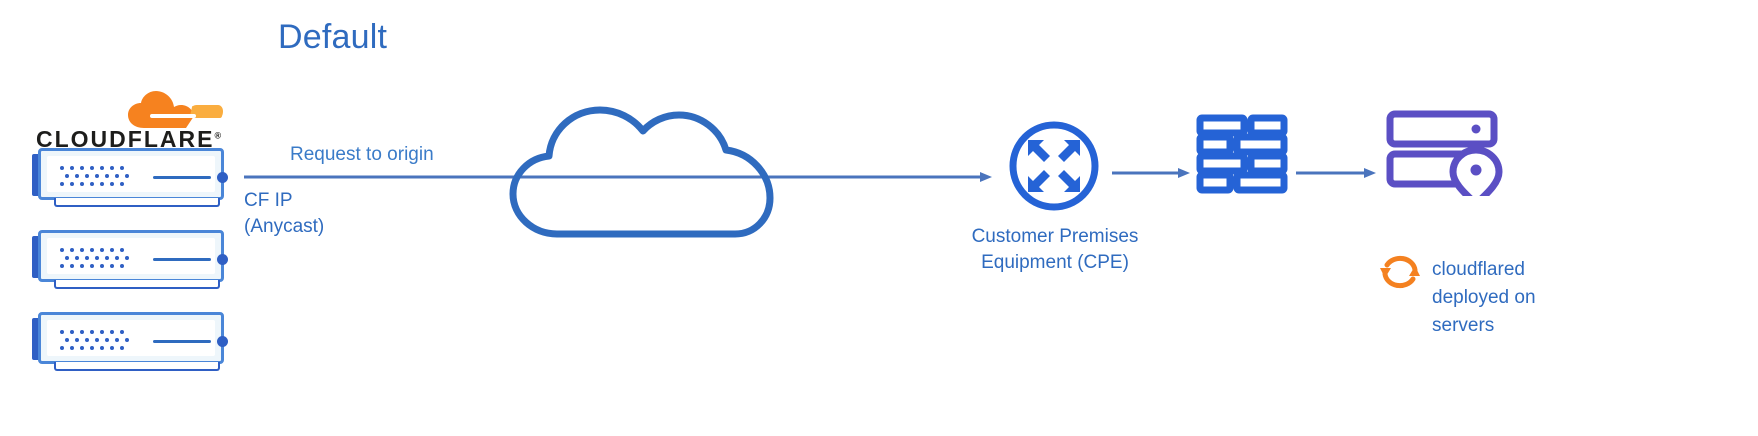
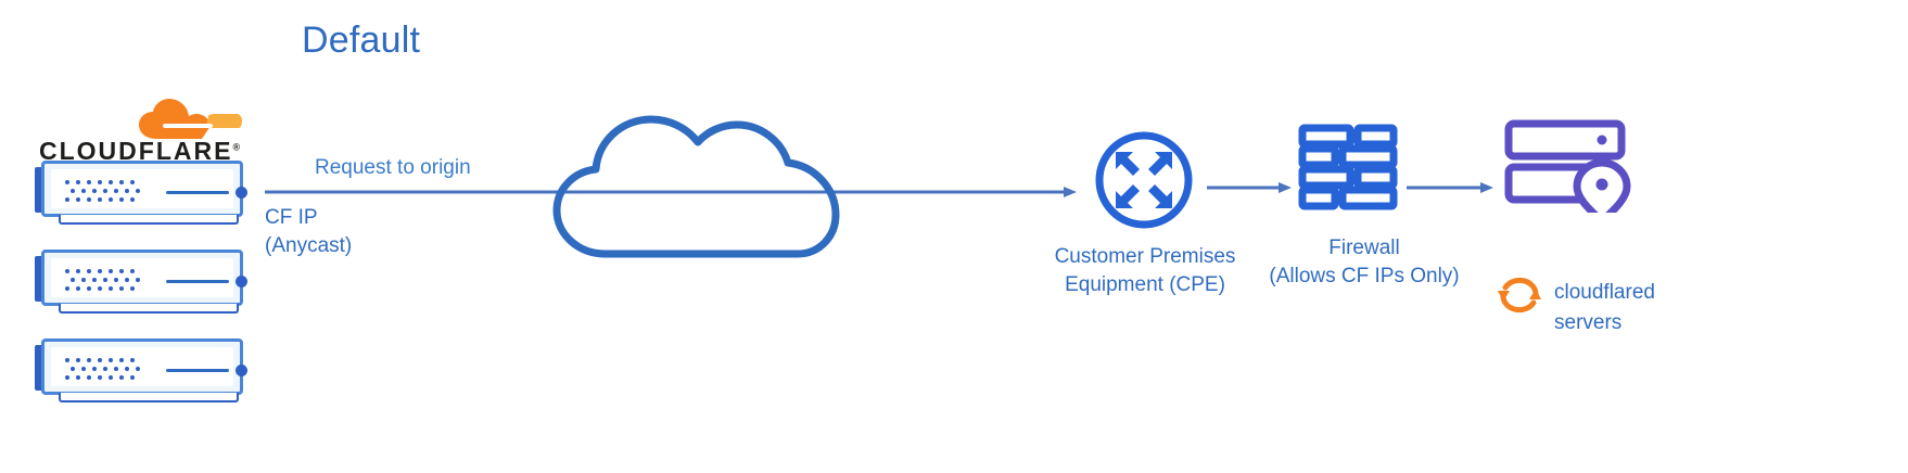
  Default
  CLOUDFLARE®
  Request to origin
  CF IP
  (Anycast)
  Customer Premises
  Equipment (CPE)
+ Firewall
+ (Allows CF IPs Only)
  cloudflared
- deployed on
  servers
